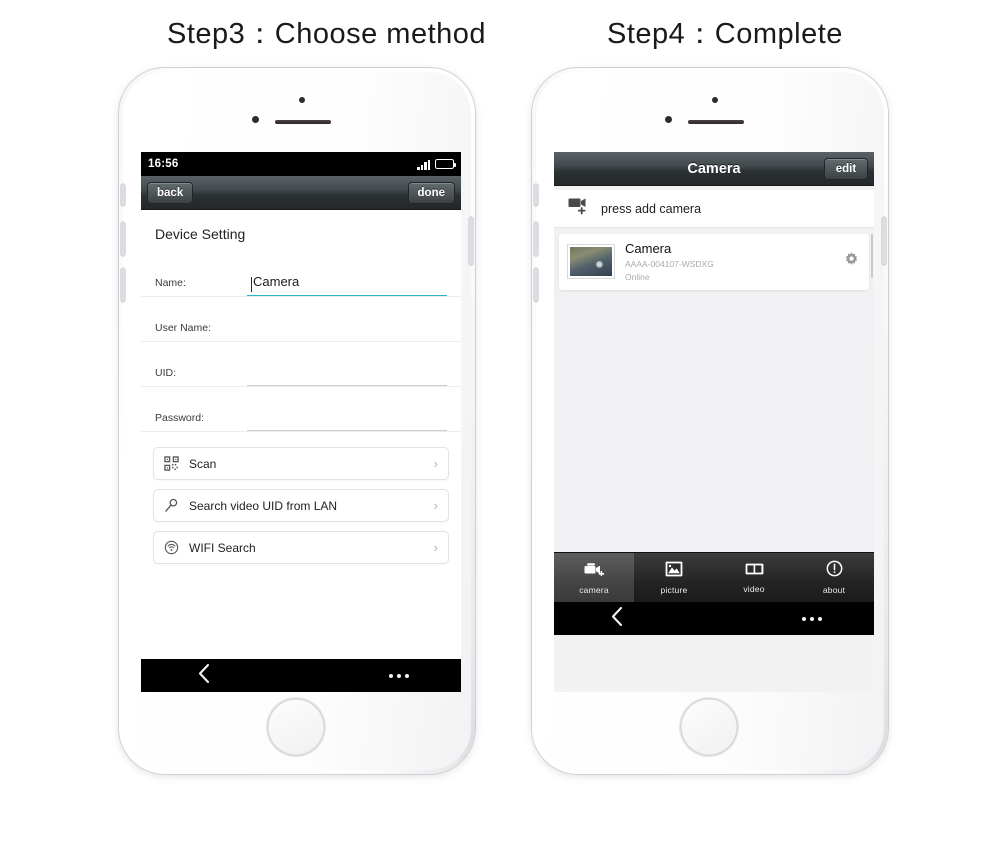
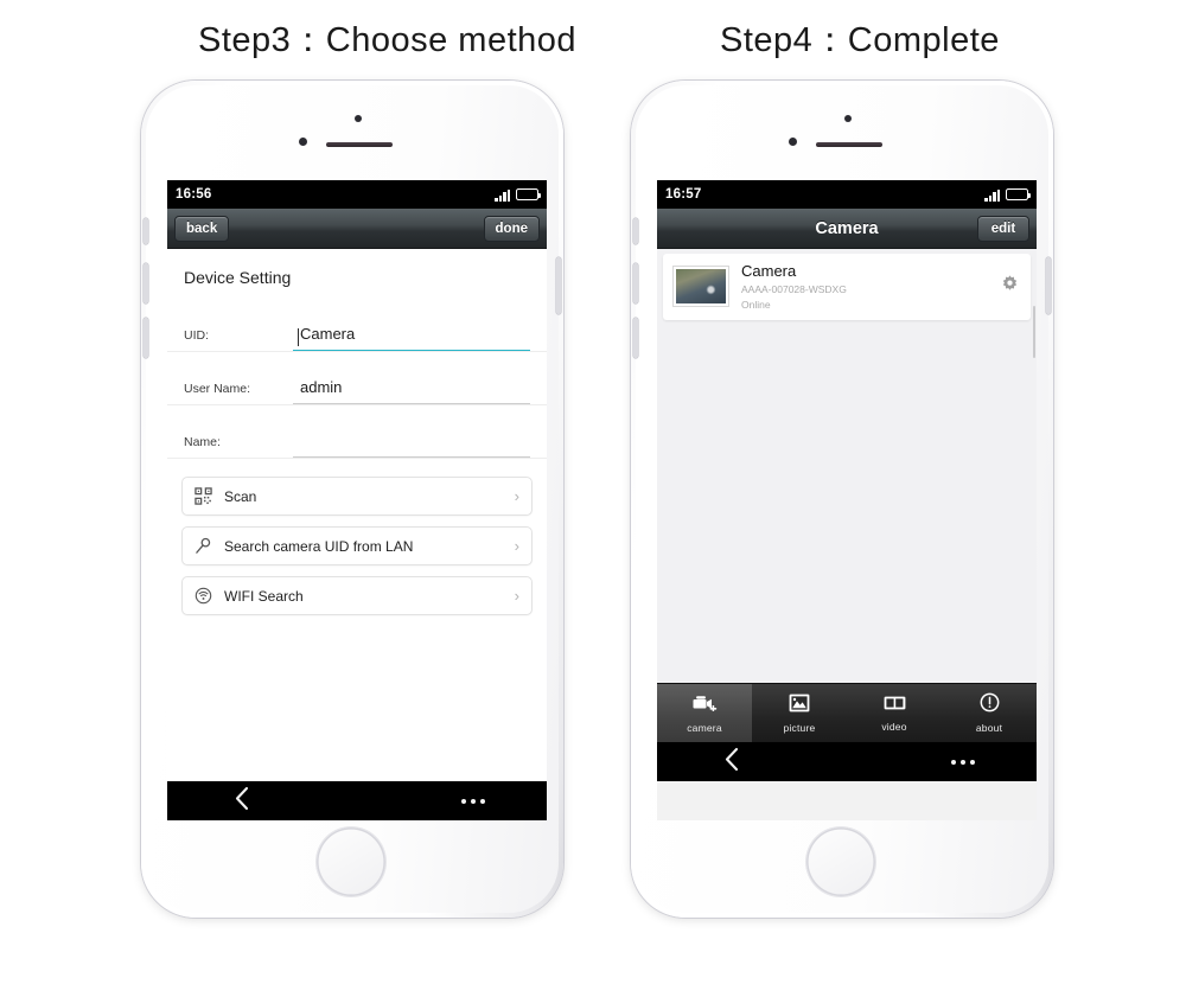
  Step3：Choose method
  Step4：Complete
  16:56
  back
  done
  Device Setting
- Name:
+ UID:
  Camera
  User Name:
+ admin
- UID:
+ Name:
- Password:
  Scan
  ›
- Search video UID from LAN
+ Search camera UID from LAN
  ›
  WIFI Search
  ›
+ 16:57
  Camera
  edit
- press add camera
  Camera
- AAAA-004107-WSDXG
+ AAAA-007028-WSDXG
  Online
  camera
  picture
  video
  about
